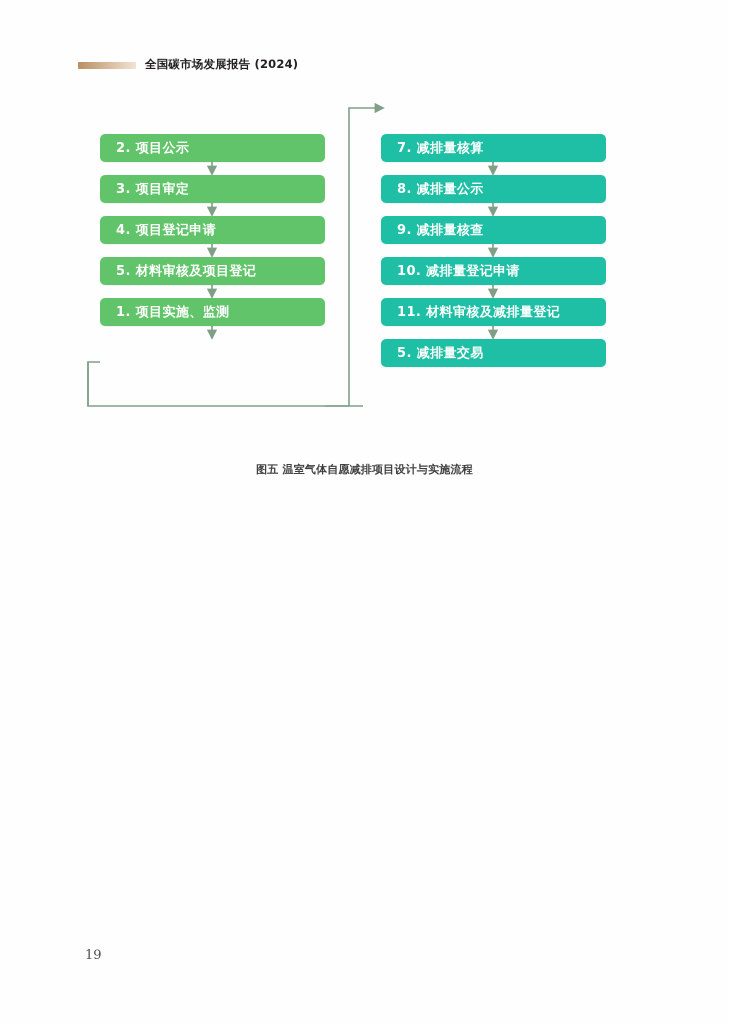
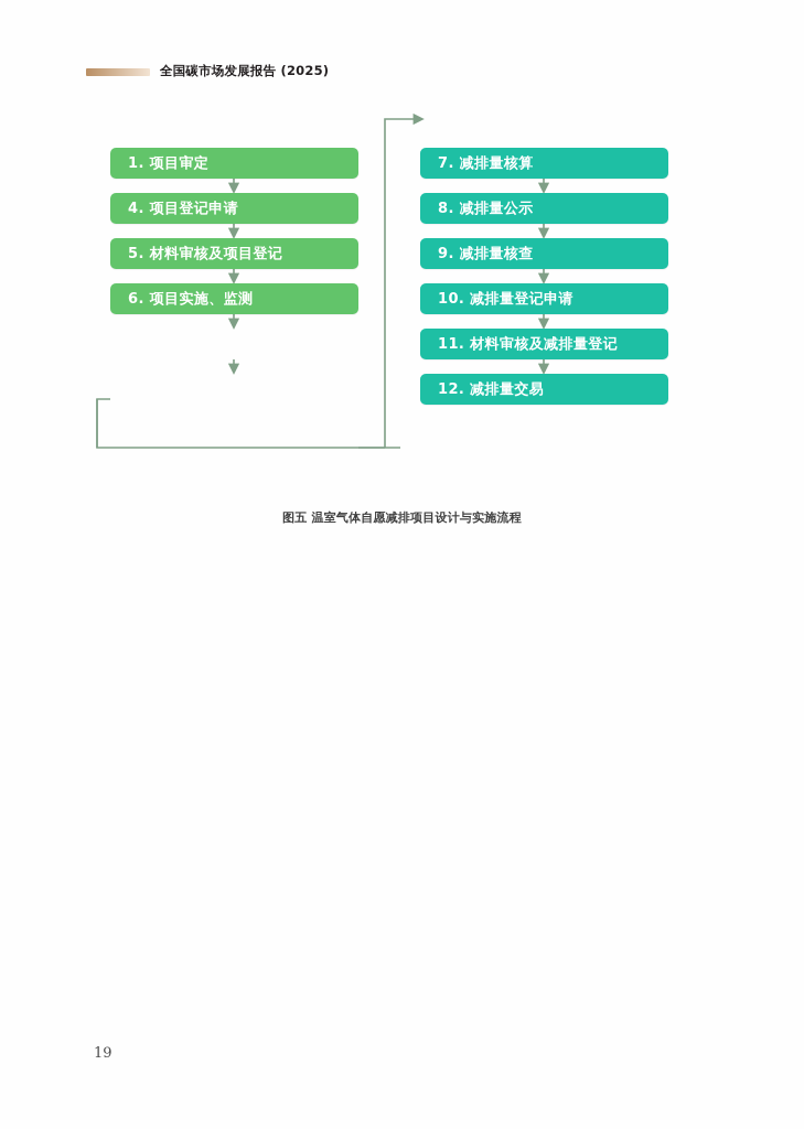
- 全国碳市场发展报告 (2024)
+ 全国碳市场发展报告 (2025)
- 2. 项目公示
- 3. 项目审定
+ 1. 项目审定
  4. 项目登记申请
  5. 材料审核及项目登记
- 1. 项目实施、监测
+ 6. 项目实施、监测
  7. 减排量核算
  8. 减排量公示
  9. 减排量核查
  10. 减排量登记申请
  11. 材料审核及减排量登记
- 5. 减排量交易
+ 12. 减排量交易
  图五 温室气体自愿减排项目设计与实施流程
  19
